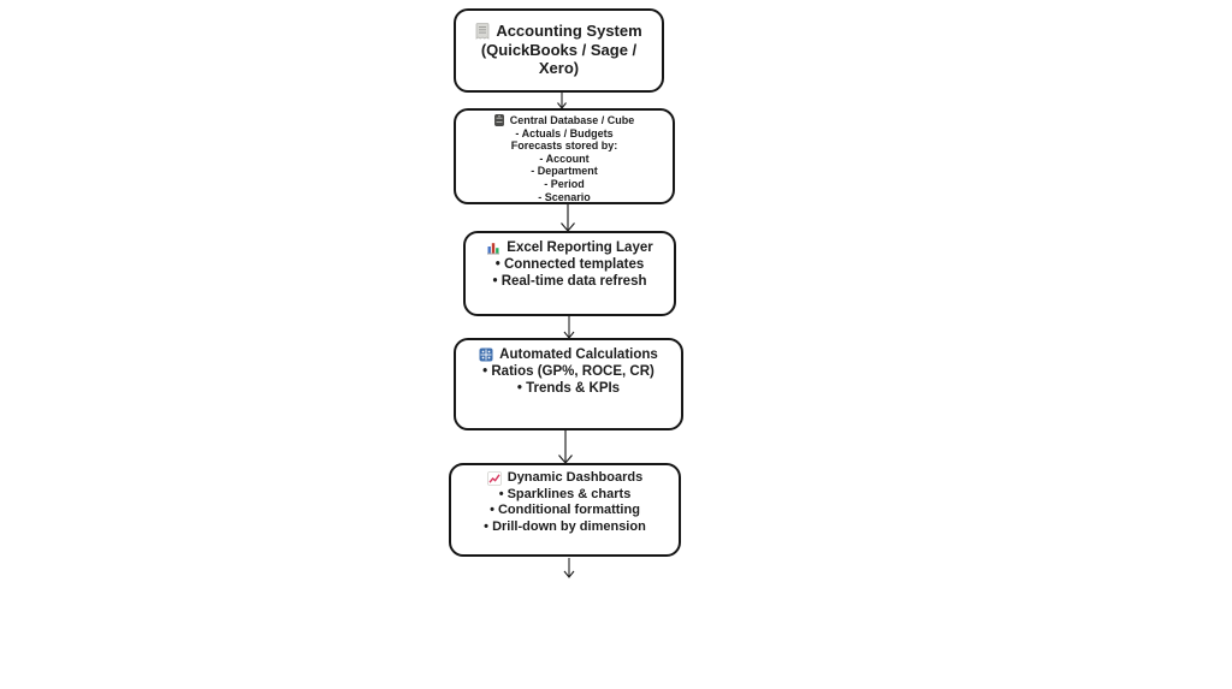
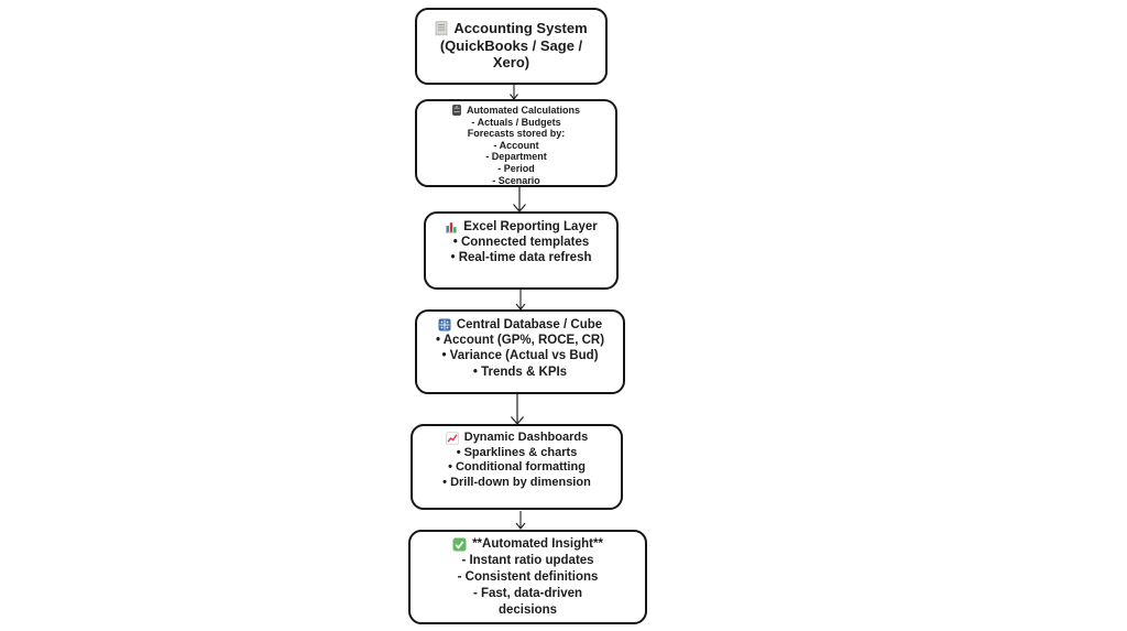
  Accounting System
  (QuickBooks / Sage /
  Xero)
- Central Database / Cube
+ Automated Calculations
  - Actuals / Budgets
  Forecasts stored by:
  - Account
  - Department
  - Period
  - Scenario
  Excel Reporting Layer
  • Connected templates
  • Real-time data refresh
- Automated Calculations
+ Central Database / Cube
- • Ratios (GP%, ROCE, CR)
+ • Account (GP%, ROCE, CR)
+ • Variance (Actual vs Bud)
  • Trends & KPIs
  Dynamic Dashboards
  • Sparklines & charts
  • Conditional formatting
  • Drill-down by dimension
+ **Automated Insight**
+ - Instant ratio updates
+ - Consistent definitions
+ - Fast, data-driven
+ decisions
